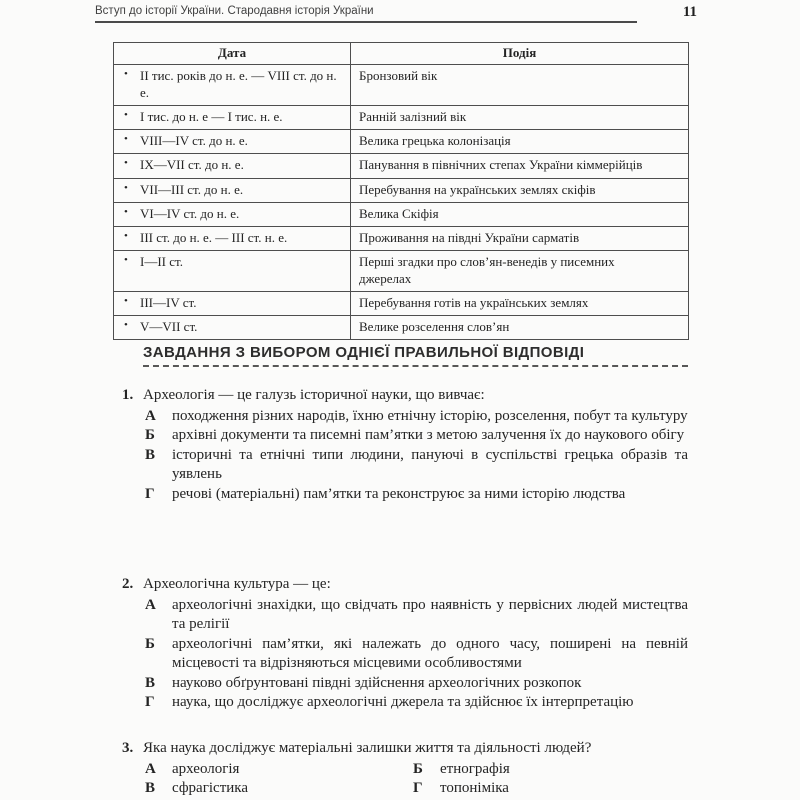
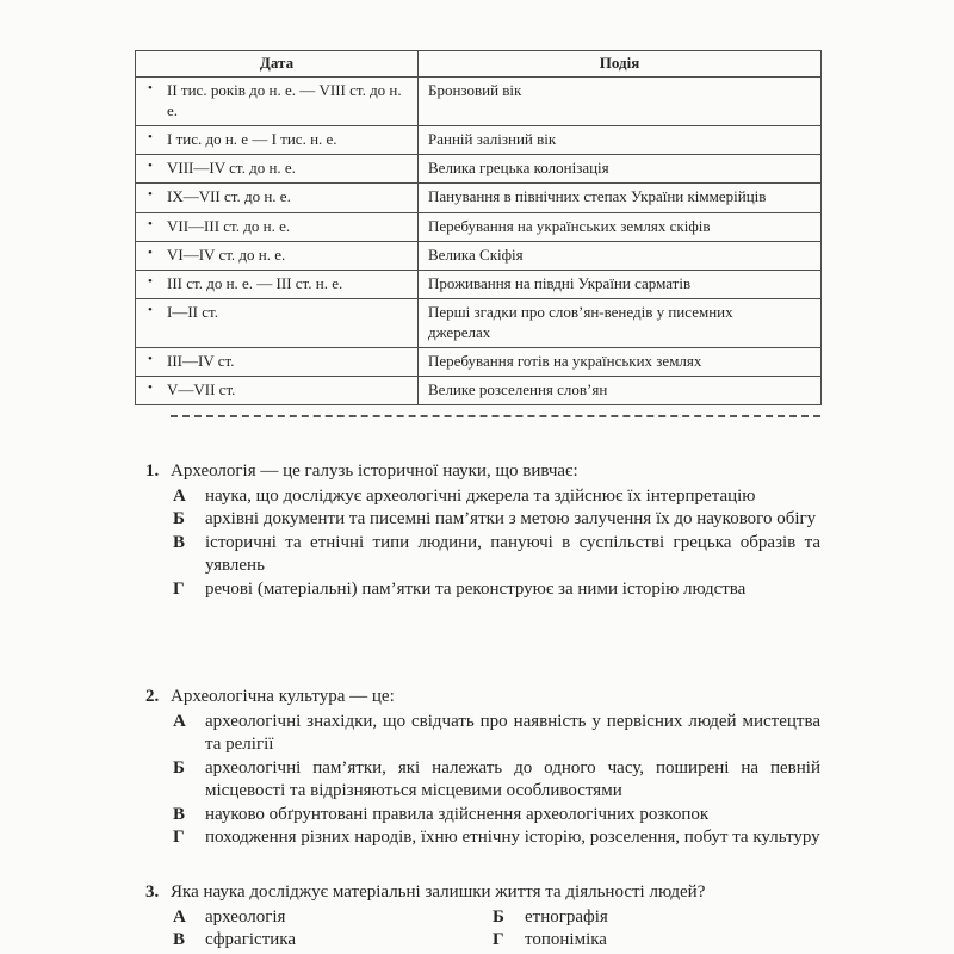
- Вступ до історії України. Стародавня історія України
- 11
  Дата	Подія
  • ІІ тис. років до н. е. — VIII ст. до н. е.	Бронзовий вік
  • І тис. до н. е — І тис. н. е.	Ранній залізний вік
  • VIII—IV ст. до н. е.	Велика грецька колонізація
  • IX—VII ст. до н. е.	Панування в північних степах України кіммерійців
  • VII—III ст. до н. е.	Перебування на українських землях скіфів
  • VI—IV ст. до н. е.	Велика Скіфія
  • III ст. до н. е. — III ст. н. е.	Проживання на півдні України сарматів
  • I—II ст.	Перші згадки про слов’ян-венедів у писемних джерелах
  • III—IV ст.	Перебування готів на українських землях
  • V—VII ст.	Велике розселення слов’ян
- ЗАВДАННЯ З ВИБОРОМ ОДНІЄЇ ПРАВИЛЬНОЇ ВІДПОВІДІ
  1.
  Археологія — це галузь історичної науки, що вивчає:
  А
- походження різних народів, їхню етнічну історію, розселення, побут та культуру
+ наука, що досліджує археологічні джерела та здійснює їх інтерпретацію
  Б
  архівні документи та писемні пам’ятки з метою залучення їх до наукового обігу
  В
  історичні та етнічні типи людини, пануючі в суспільстві грецька образів та уявлень
  Г
  речові (матеріальні) пам’ятки та реконструює за ними історію людства
  2.
  Археологічна культура — це:
  А
  археологічні знахідки, що свідчать про наявність у первісних людей мистецтва та релігії
  Б
  археологічні пам’ятки, які належать до одного часу, поширені на певній місцевості та відрізняються місцевими особливостями
  В
- науково обґрунтовані півдні здійснення археологічних розкопок
+ науково обґрунтовані правила здійснення археологічних розкопок
  Г
- наука, що досліджує археологічні джерела та здійснює їх інтерпретацію
+ походження різних народів, їхню етнічну історію, розселення, побут та культуру
  3.
  Яка наука досліджує матеріальні залишки життя та діяльності людей?
  А
  археологія
  Б
  етнографія
  В
  сфрагістика
  Г
  топоніміка
